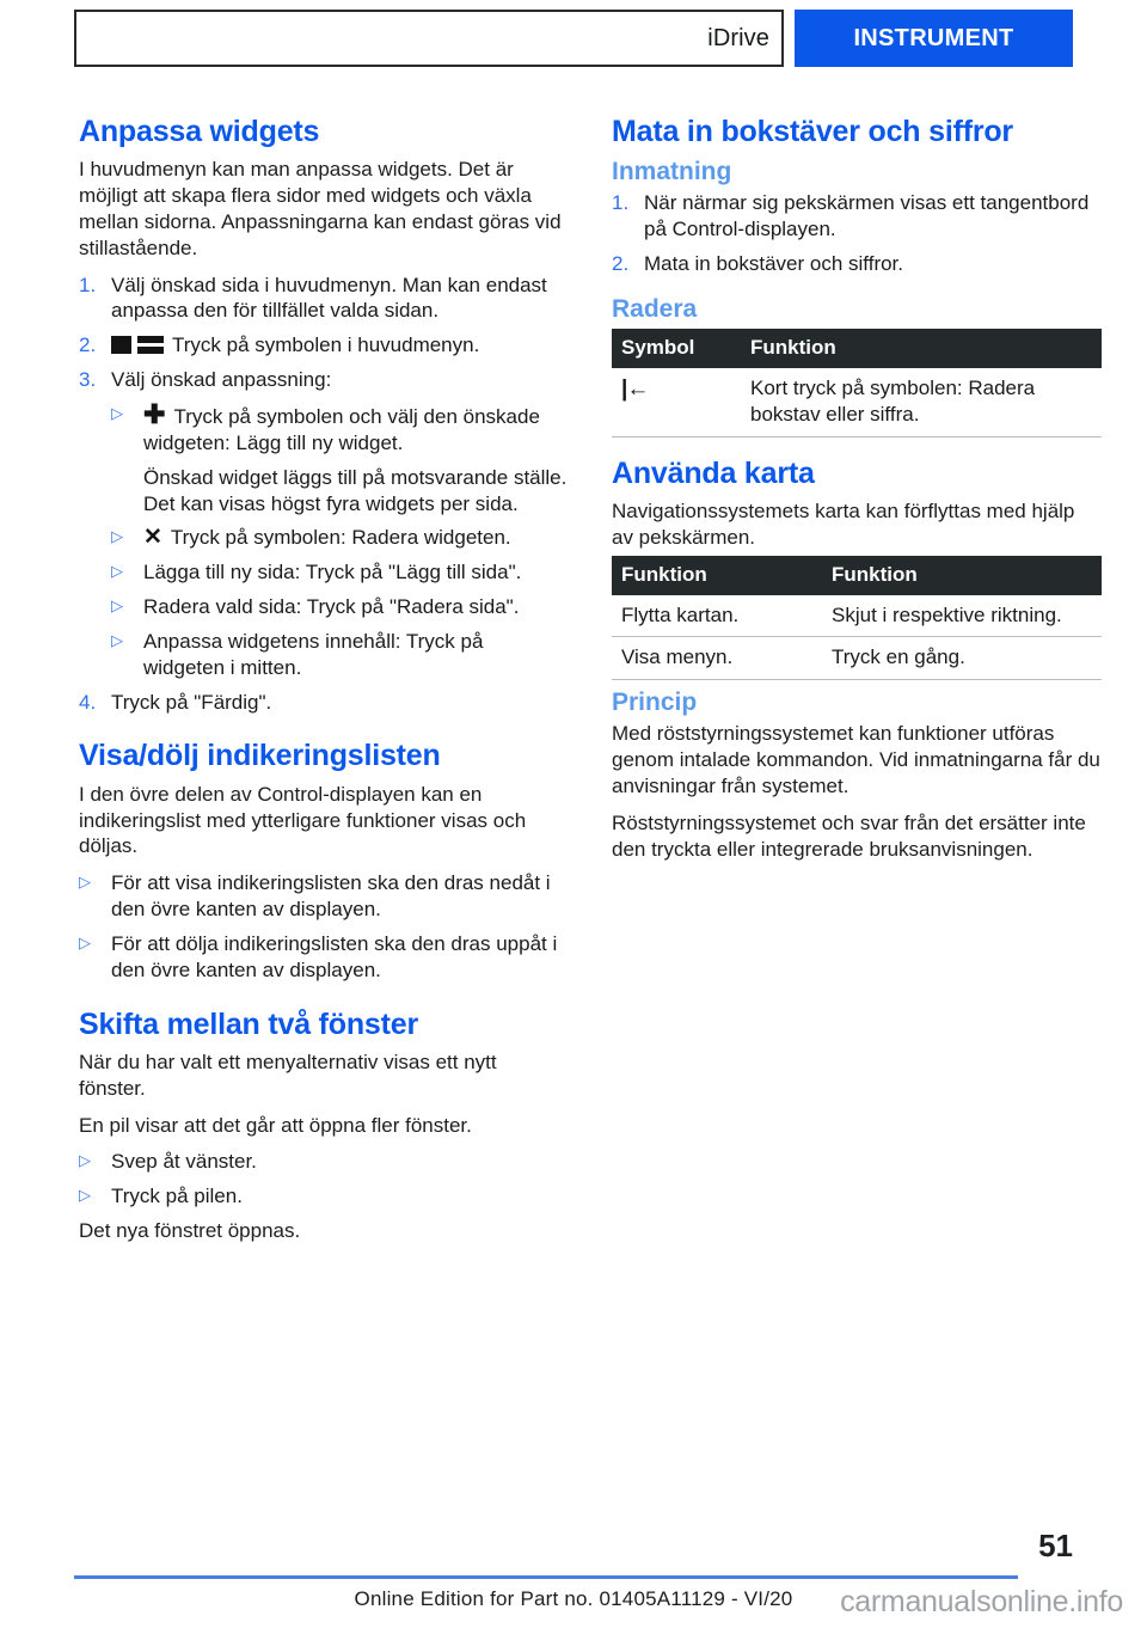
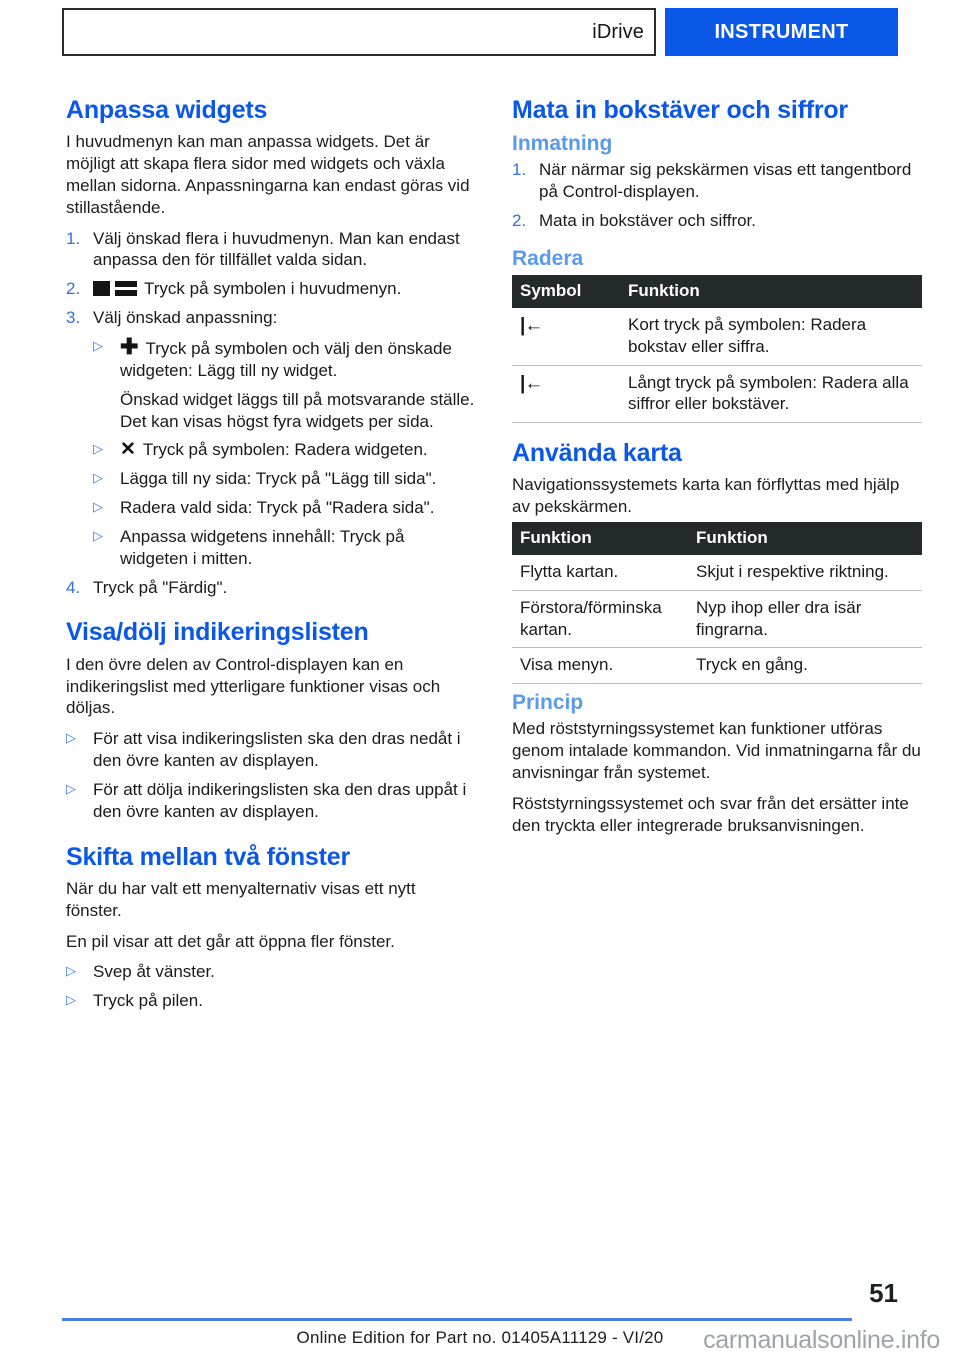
  iDrive
  INSTRUMENT
  Anpassa widgets
  I huvudmenyn kan man anpassa widgets. Det är möjligt att skapa flera sidor med widgets och växla mellan sidorna. Anpassningarna kan endast göras vid stillastående.
  1.
- Välj önskad sida i huvudmenyn. Man kan endast anpassa den för tillfället valda sidan.
+ Välj önskad flera i huvudmenyn. Man kan endast anpassa den för tillfället valda sidan.
  2.
  Tryck på symbolen i huvudmenyn.
  3.
  Välj önskad anpassning:
  ▷
  ✚ Tryck på symbolen och välj den önskade widgeten: Lägg till ny widget.
  Önskad widget läggs till på motsvarande ställe. Det kan visas högst fyra widgets per sida.
  ▷
  ✕ Tryck på symbolen: Radera widgeten.
  ▷
  Lägga till ny sida: Tryck på "Lägg till sida".
  ▷
  Radera vald sida: Tryck på "Radera sida".
  ▷
  Anpassa widgetens innehåll: Tryck på widgeten i mitten.
  4.
  Tryck på "Färdig".
  Visa/dölj indikeringslisten
  I den övre delen av Control-displayen kan en indikeringslist med ytterligare funktioner visas och döljas.
  ▷
  För att visa indikeringslisten ska den dras nedåt i den övre kanten av displayen.
  ▷
  För att dölja indikeringslisten ska den dras uppåt i den övre kanten av displayen.
  Skifta mellan två fönster
  När du har valt ett menyalternativ visas ett nytt fönster.
  En pil visar att det går att öppna fler fönster.
  ▷
  Svep åt vänster.
  ▷
  Tryck på pilen.
- Det nya fönstret öppnas.
  Mata in bokstäver och siffror
  Inmatning
  1.
  När närmar sig pekskärmen visas ett tangentbord på Control-displayen.
  2.
  Mata in bokstäver och siffror.
  Radera
  Symbol	Funktion
  |←	Kort tryck på symbolen: Radera bokstav eller siffra.
+ |←	Långt tryck på symbolen: Radera alla siffror eller bokstäver.
  Använda karta
  Navigationssystemets karta kan förflyttas med hjälp av pekskärmen.
  Funktion	Funktion
  Flytta kartan.	Skjut i respektive riktning.
+ Förstora/förminska kartan.	Nyp ihop eller dra isär fingrarna.
  Visa menyn.	Tryck en gång.
  Princip
  Med röststyrningssystemet kan funktioner utföras genom intalade kommandon. Vid inmatningarna får du anvisningar från systemet.
  Röststyrningssystemet och svar från det ersätter inte den tryckta eller integrerade bruksanvisningen.
  51
  Online Edition for Part no. 01405A11129 - VI/20
  carmanualsonline.info
